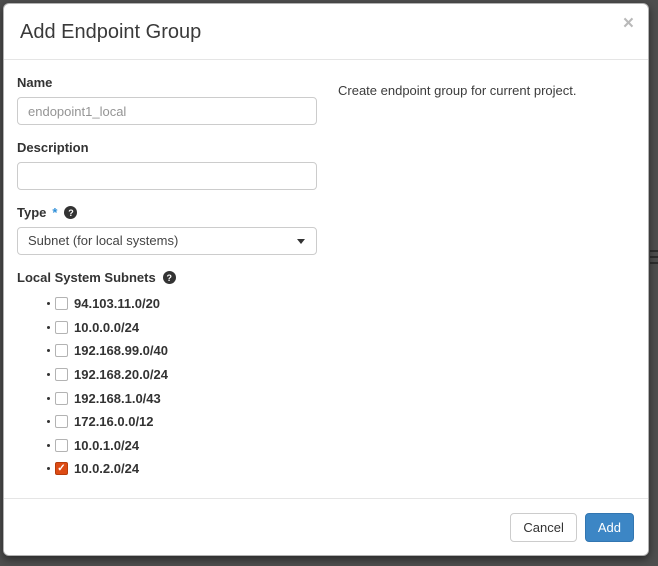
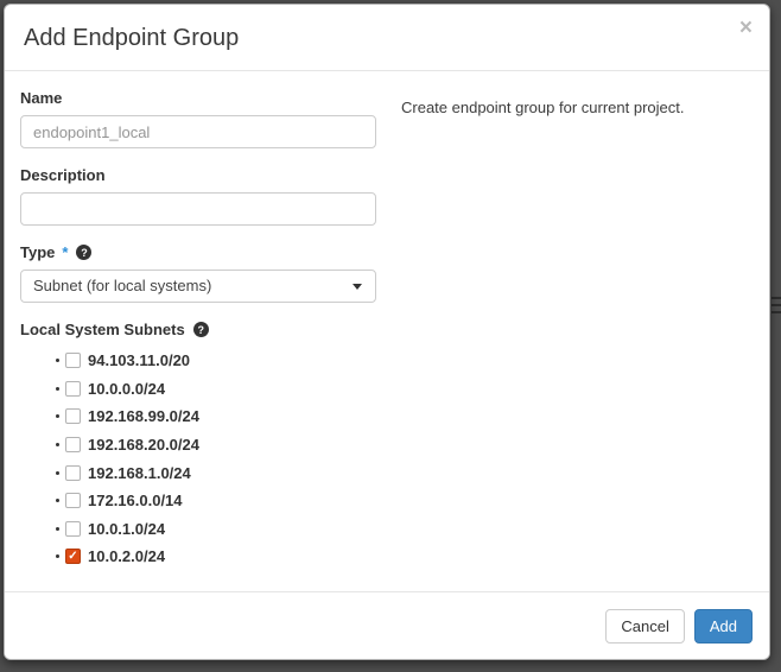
  Add Endpoint Group
  ×
  Create endpoint group for current project.
  Name
  endopoint1_local
  Description
  Type
  *
  ?
  Subnet (for local systems)
  Local System Subnets
  ?
  94.103.11.0/20
  10.0.0.0/24
- 192.168.99.0/40
+ 192.168.99.0/24
  192.168.20.0/24
- 192.168.1.0/43
+ 192.168.1.0/24
- 172.16.0.0/12
+ 172.16.0.0/14
  10.0.1.0/24
  ✓
  10.0.2.0/24
  Cancel
  Add
